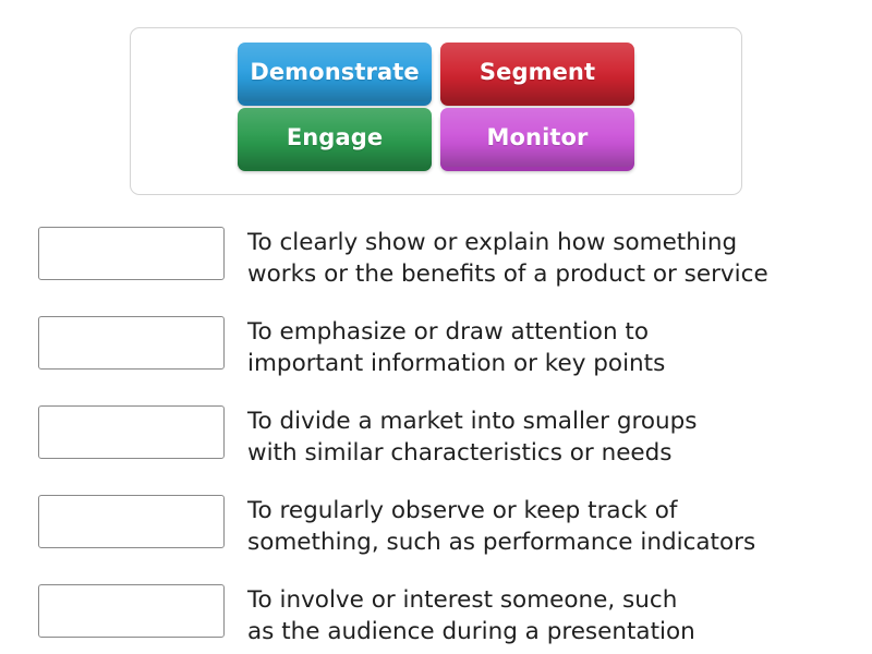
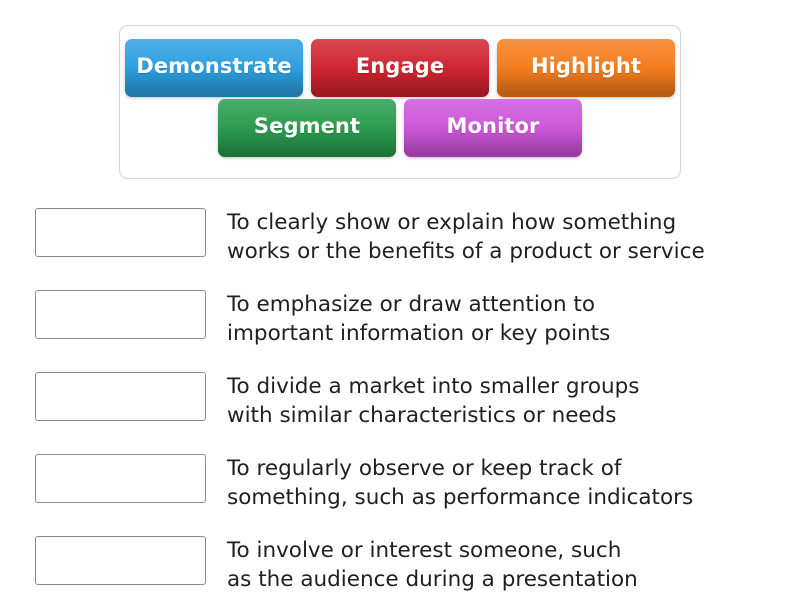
  Demonstrate
- Segment
+ Engage
+ Highlight
- Engage
+ Segment
  Monitor
  To clearly show or explain how something
  works or the benefits of a product or service
  To emphasize or draw attention to
  important information or key points
  To divide a market into smaller groups
  with similar characteristics or needs
  To regularly observe or keep track of
  something, such as performance indicators
  To involve or interest someone, such
  as the audience during a presentation
